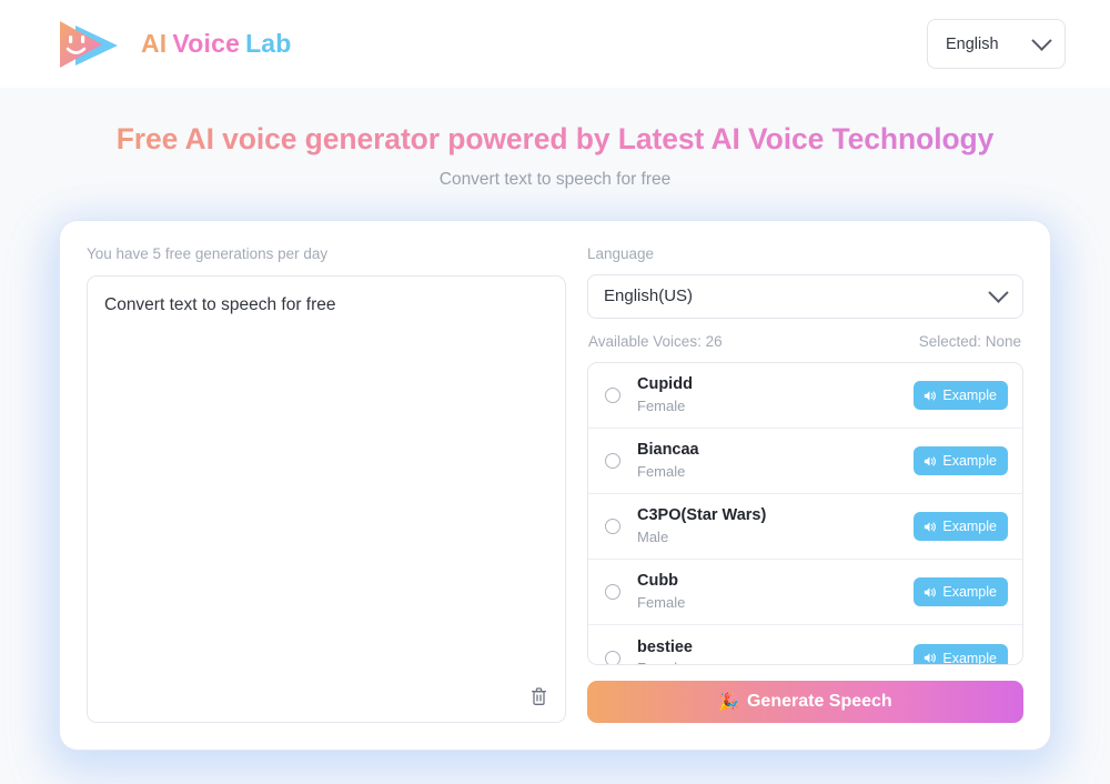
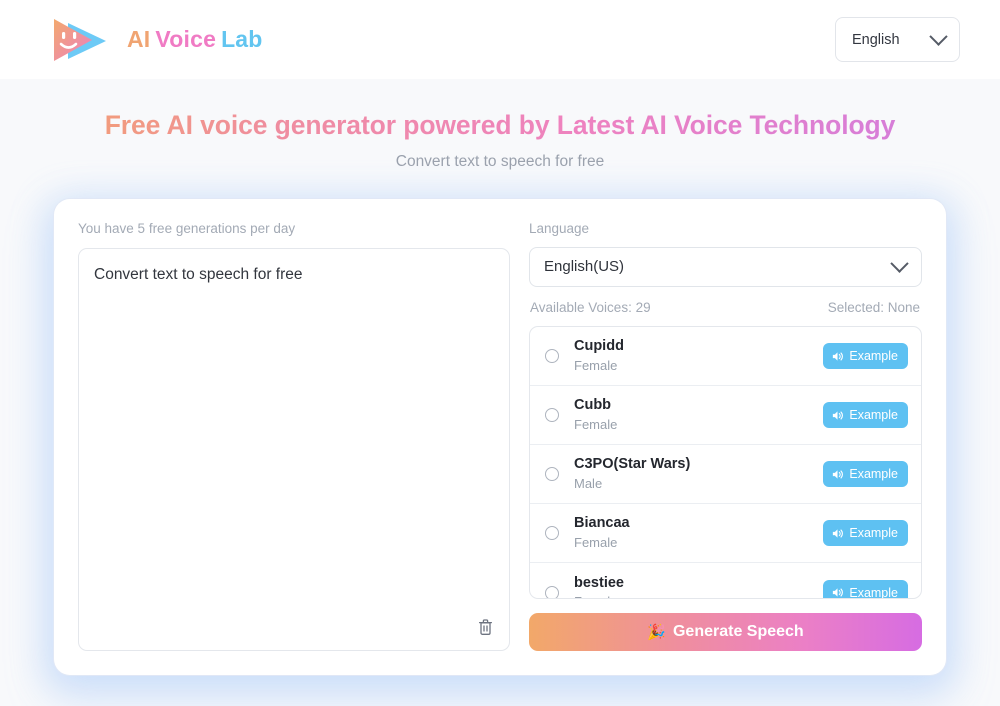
  AI Voice Lab
  English
  Free AI voice generator powered by Latest AI Voice Technology
  Convert text to speech for free
  You have 5 free generations per day
  Convert text to speech for free
  Language
  English(US)
- Available Voices: 26
+ Available Voices: 29
  Selected: None
  Cupidd
  Female
  Example
- Biancaa
+ Cubb
  Female
  Example
  C3PO(Star Wars)
  Male
  Example
- Cubb
+ Biancaa
  Female
  Example
  bestiee
  Example
  🎉
  Generate Speech
